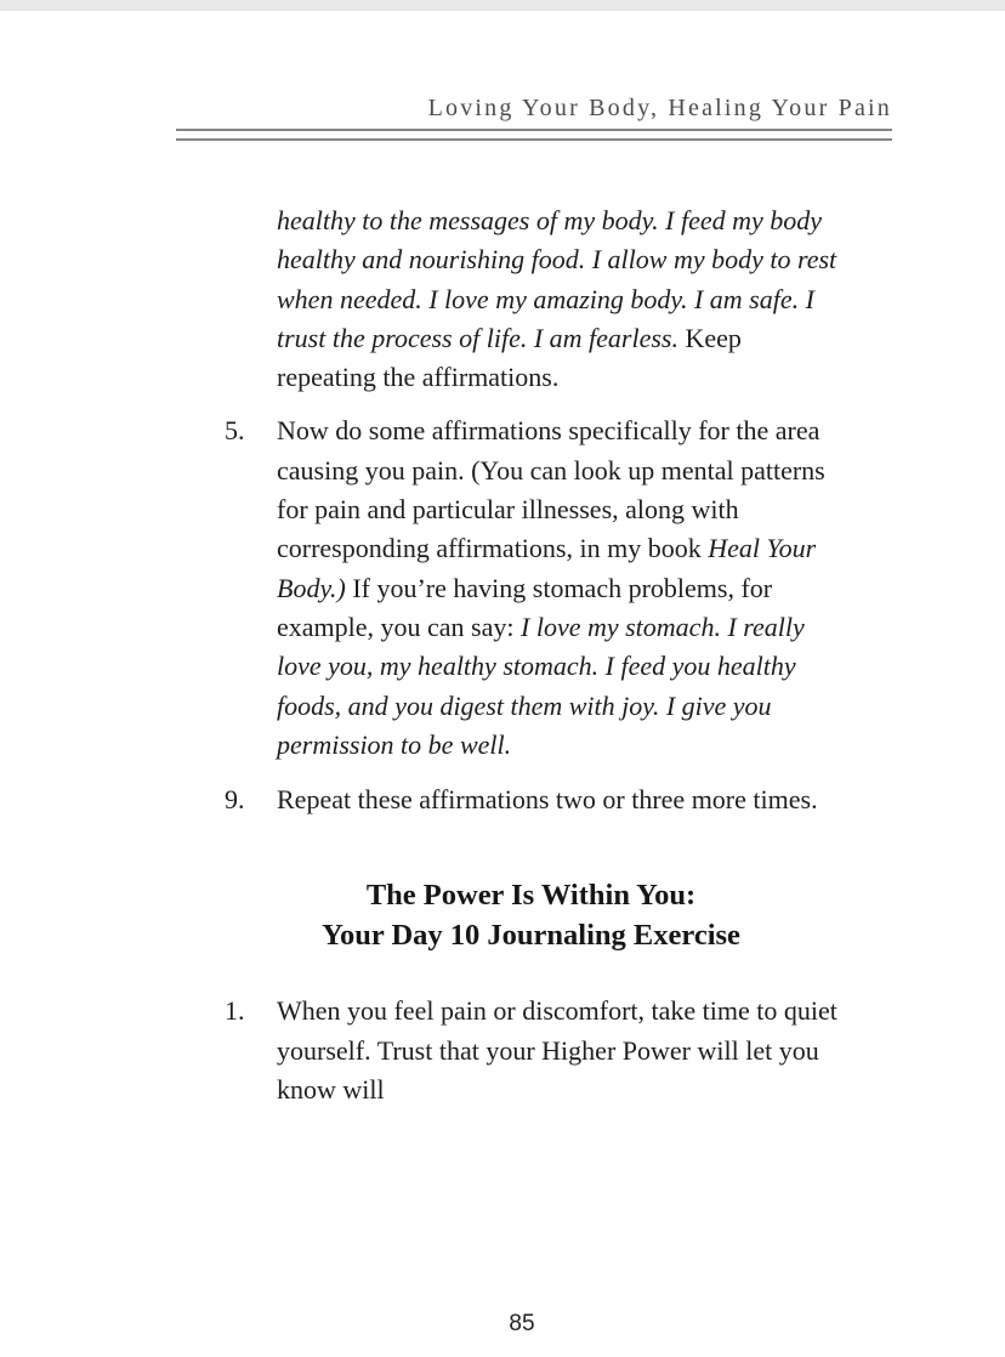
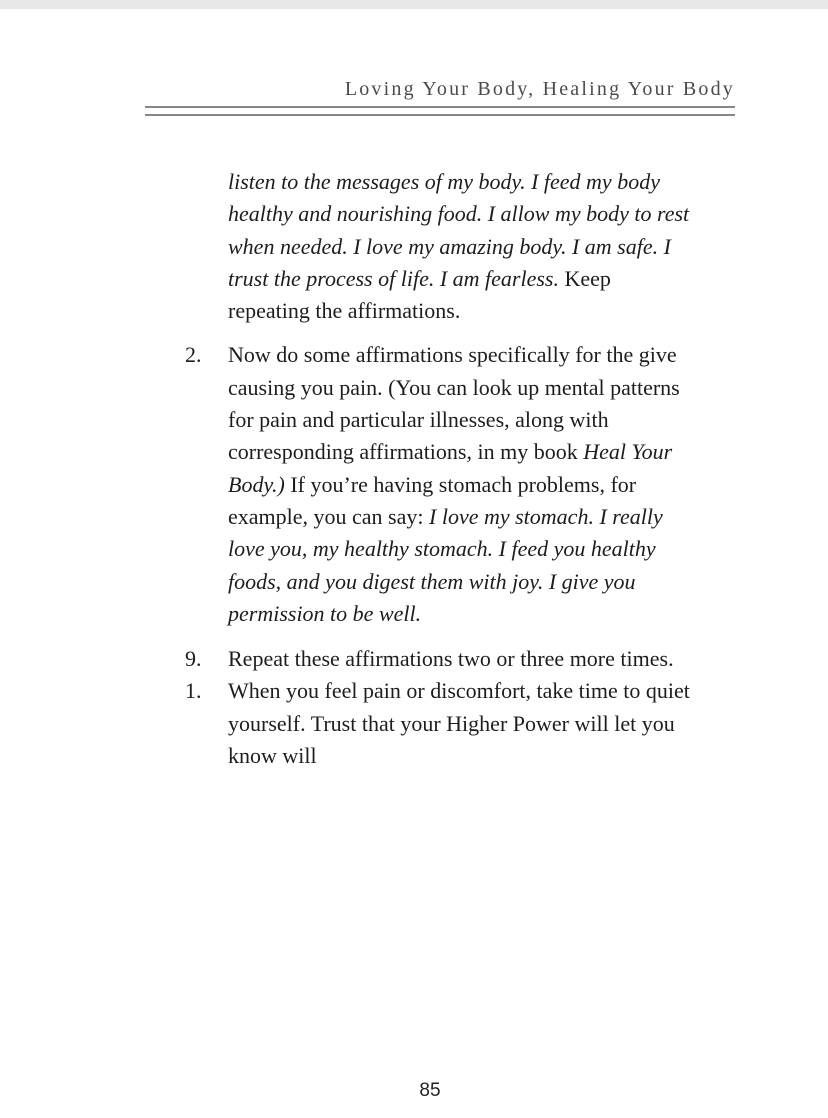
- Loving Your Body, Healing Your Pain
+ Loving Your Body, Healing Your Body
- healthy to the messages of my body. I feed my body healthy and nourishing food. I allow my body to rest when needed. I love my amazing body. I am safe. I trust the process of life. I am fearless. Keep repeating the affirmations.
+ listen to the messages of my body. I feed my body healthy and nourishing food. I allow my body to rest when needed. I love my amazing body. I am safe. I trust the process of life. I am fearless. Keep repeating the affirmations.
- 5.
+ 2.
- Now do some affirmations specifically for the area causing you pain. (You can look up mental patterns for pain and particular illnesses, along with corresponding affirmations, in my book Heal Your Body.) If you’re having stomach problems, for example, you can say: I love my stomach. I really love you, my healthy stomach. I feed you healthy foods, and you digest them with joy. I give you permission to be well.
+ Now do some affirmations specifically for the give causing you pain. (You can look up mental patterns for pain and particular illnesses, along with corresponding affirmations, in my book Heal Your Body.) If you’re having stomach problems, for example, you can say: I love my stomach. I really love you, my healthy stomach. I feed you healthy foods, and you digest them with joy. I give you permission to be well.
  9.
  Repeat these affirmations two or three more times.
- The Power Is Within You:
- Your Day 10 Journaling Exercise
  1.
  When you feel pain or discomfort, take time to quiet yourself. Trust that your Higher Power will let you know will
  85
